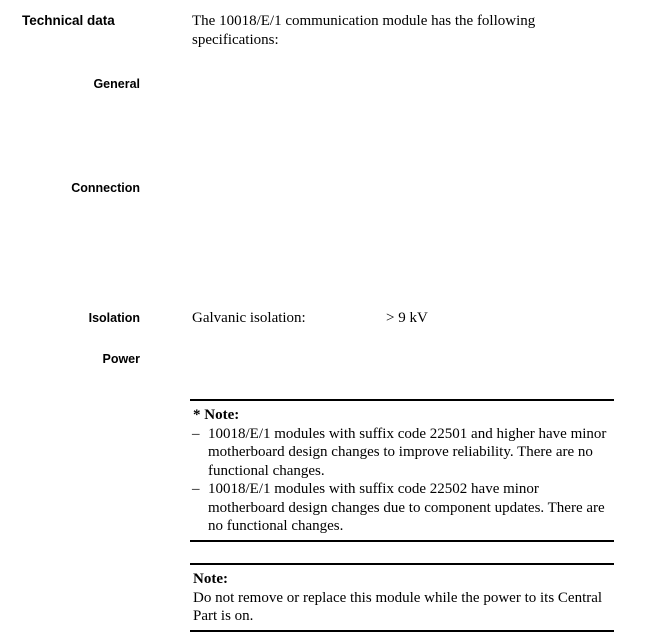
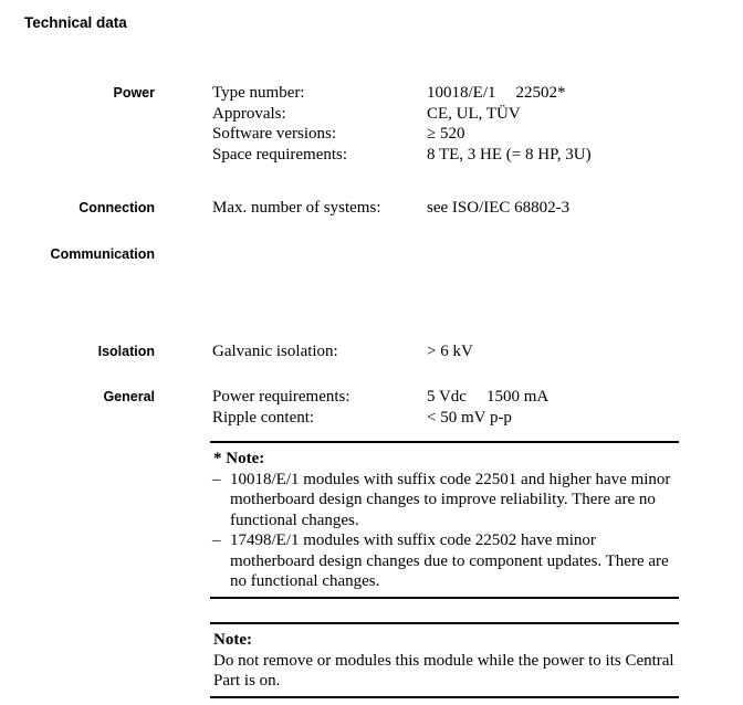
  Technical data
- The 10018/E/1 communication module has the following specifications:
- General
+ Power
+ Type number: 10018/E/1 22502*
+ Approvals: CE, UL, TÜV
+ Software versions: ≥ 520
+ Space requirements: 8 TE, 3 HE (= 8 HP, 3U)
  Connection
+ Max. number of systems: see ISO/IEC 68802-3
+ Communication
  Isolation
- Galvanic isolation: > 9 kV
+ Galvanic isolation: > 6 kV
- Power
+ General
+ Power requirements: 5 Vdc 1500 mA
+ Ripple content: < 50 mV p-p
  * Note:
  –
  10018/E/1 modules with suffix code 22501 and higher have minor motherboard design changes to improve reliability. There are no functional changes.
  –
- 10018/E/1 modules with suffix code 22502 have minor motherboard design changes due to component updates. There are no functional changes.
+ 17498/E/1 modules with suffix code 22502 have minor motherboard design changes due to component updates. There are no functional changes.
  Note:
- Do not remove or replace this module while the power to its Central Part is on.
+ Do not remove or modules this module while the power to its Central Part is on.
